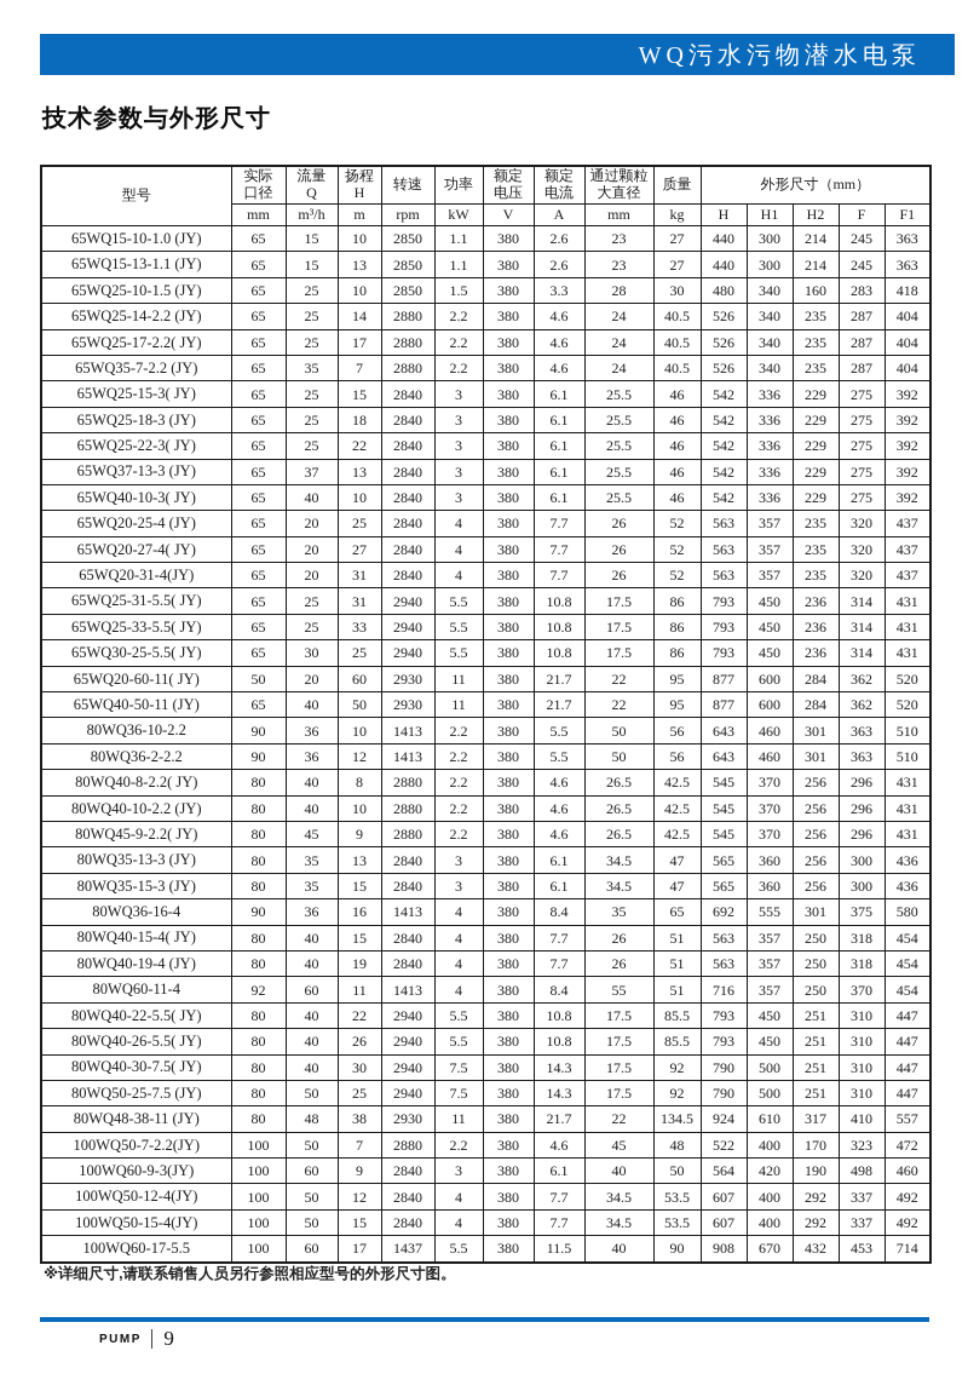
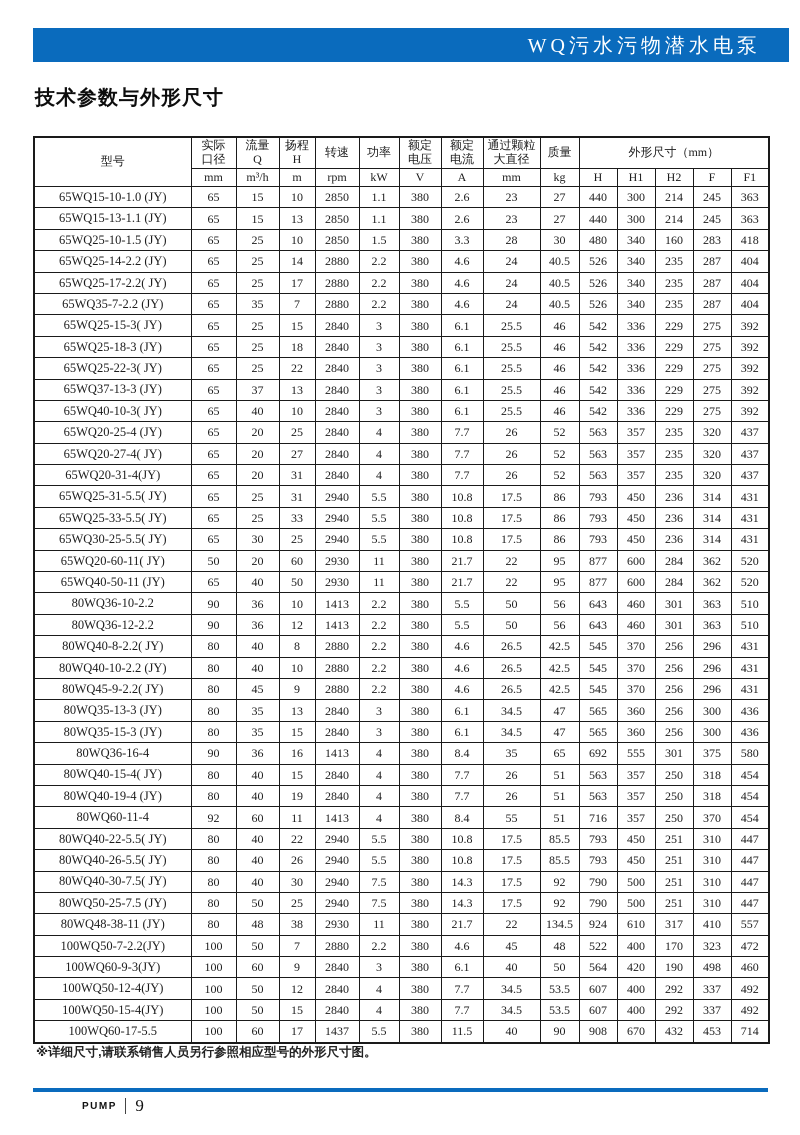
  WQ污水污物潜水电泵
  技术参数与外形尺寸
  型号	实际 口径	流量 Q	扬程 H	转速	功率	额定 电压	额定 电流	通过颗粒 大直径	质量	外形尺寸（mm）
  mm	m³/h	m	rpm	kW	V	A	mm	kg	H	H1	H2	F	F1
  65WQ15-10-1.0 (JY)	65	15	10	2850	1.1	380	2.6	23	27	440	300	214	245	363
  65WQ15-13-1.1 (JY)	65	15	13	2850	1.1	380	2.6	23	27	440	300	214	245	363
  65WQ25-10-1.5 (JY)	65	25	10	2850	1.5	380	3.3	28	30	480	340	160	283	418
  65WQ25-14-2.2 (JY)	65	25	14	2880	2.2	380	4.6	24	40.5	526	340	235	287	404
  65WQ25-17-2.2( JY)	65	25	17	2880	2.2	380	4.6	24	40.5	526	340	235	287	404
  65WQ35-7-2.2 (JY)	65	35	7	2880	2.2	380	4.6	24	40.5	526	340	235	287	404
  65WQ25-15-3( JY)	65	25	15	2840	3	380	6.1	25.5	46	542	336	229	275	392
  65WQ25-18-3 (JY)	65	25	18	2840	3	380	6.1	25.5	46	542	336	229	275	392
  65WQ25-22-3( JY)	65	25	22	2840	3	380	6.1	25.5	46	542	336	229	275	392
  65WQ37-13-3 (JY)	65	37	13	2840	3	380	6.1	25.5	46	542	336	229	275	392
  65WQ40-10-3( JY)	65	40	10	2840	3	380	6.1	25.5	46	542	336	229	275	392
  65WQ20-25-4 (JY)	65	20	25	2840	4	380	7.7	26	52	563	357	235	320	437
  65WQ20-27-4( JY)	65	20	27	2840	4	380	7.7	26	52	563	357	235	320	437
  65WQ20-31-4(JY)	65	20	31	2840	4	380	7.7	26	52	563	357	235	320	437
  65WQ25-31-5.5( JY)	65	25	31	2940	5.5	380	10.8	17.5	86	793	450	236	314	431
  65WQ25-33-5.5( JY)	65	25	33	2940	5.5	380	10.8	17.5	86	793	450	236	314	431
  65WQ30-25-5.5( JY)	65	30	25	2940	5.5	380	10.8	17.5	86	793	450	236	314	431
  65WQ20-60-11( JY)	50	20	60	2930	11	380	21.7	22	95	877	600	284	362	520
  65WQ40-50-11 (JY)	65	40	50	2930	11	380	21.7	22	95	877	600	284	362	520
  80WQ36-10-2.2	90	36	10	1413	2.2	380	5.5	50	56	643	460	301	363	510
- 80WQ36-2-2.2	90	36	12	1413	2.2	380	5.5	50	56	643	460	301	363	510
+ 80WQ36-12-2.2	90	36	12	1413	2.2	380	5.5	50	56	643	460	301	363	510
  80WQ40-8-2.2( JY)	80	40	8	2880	2.2	380	4.6	26.5	42.5	545	370	256	296	431
  80WQ40-10-2.2 (JY)	80	40	10	2880	2.2	380	4.6	26.5	42.5	545	370	256	296	431
  80WQ45-9-2.2( JY)	80	45	9	2880	2.2	380	4.6	26.5	42.5	545	370	256	296	431
  80WQ35-13-3 (JY)	80	35	13	2840	3	380	6.1	34.5	47	565	360	256	300	436
  80WQ35-15-3 (JY)	80	35	15	2840	3	380	6.1	34.5	47	565	360	256	300	436
  80WQ36-16-4	90	36	16	1413	4	380	8.4	35	65	692	555	301	375	580
  80WQ40-15-4( JY)	80	40	15	2840	4	380	7.7	26	51	563	357	250	318	454
  80WQ40-19-4 (JY)	80	40	19	2840	4	380	7.7	26	51	563	357	250	318	454
  80WQ60-11-4	92	60	11	1413	4	380	8.4	55	51	716	357	250	370	454
  80WQ40-22-5.5( JY)	80	40	22	2940	5.5	380	10.8	17.5	85.5	793	450	251	310	447
  80WQ40-26-5.5( JY)	80	40	26	2940	5.5	380	10.8	17.5	85.5	793	450	251	310	447
  80WQ40-30-7.5( JY)	80	40	30	2940	7.5	380	14.3	17.5	92	790	500	251	310	447
  80WQ50-25-7.5 (JY)	80	50	25	2940	7.5	380	14.3	17.5	92	790	500	251	310	447
  80WQ48-38-11 (JY)	80	48	38	2930	11	380	21.7	22	134.5	924	610	317	410	557
  100WQ50-7-2.2(JY)	100	50	7	2880	2.2	380	4.6	45	48	522	400	170	323	472
  100WQ60-9-3(JY)	100	60	9	2840	3	380	6.1	40	50	564	420	190	498	460
  100WQ50-12-4(JY)	100	50	12	2840	4	380	7.7	34.5	53.5	607	400	292	337	492
  100WQ50-15-4(JY)	100	50	15	2840	4	380	7.7	34.5	53.5	607	400	292	337	492
  100WQ60-17-5.5	100	60	17	1437	5.5	380	11.5	40	90	908	670	432	453	714
  ※详细尺寸,请联系销售人员另行参照相应型号的外形尺寸图。
  PUMP
  9
